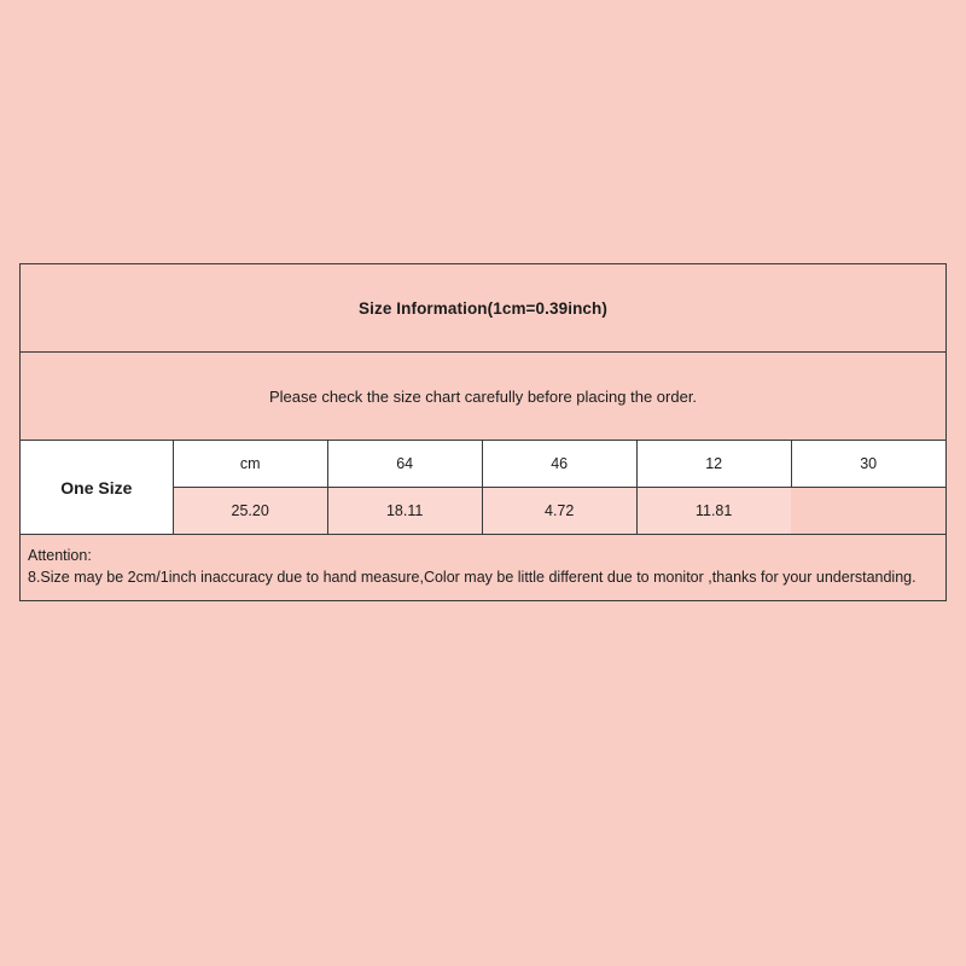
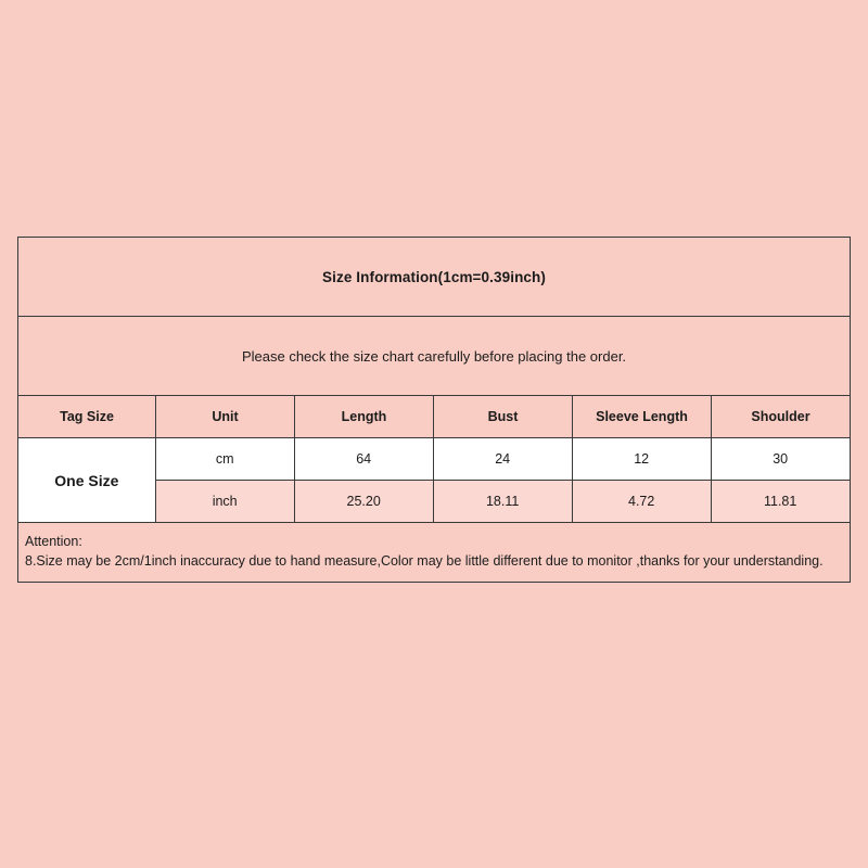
  Size Information(1cm=0.39inch)
  Please check the size chart carefully before placing the order.
+ Tag Size
+ Unit
+ Length
+ Bust
+ Sleeve Length
+ Shoulder
  One Size
  cm
  64
- 46
+ 24
  12
  30
+ inch
  25.20
  18.11
  4.72
  11.81
  Attention:
  8.Size may be 2cm/1inch inaccuracy due to hand measure,Color may be little different due to monitor ,thanks for your understanding.
